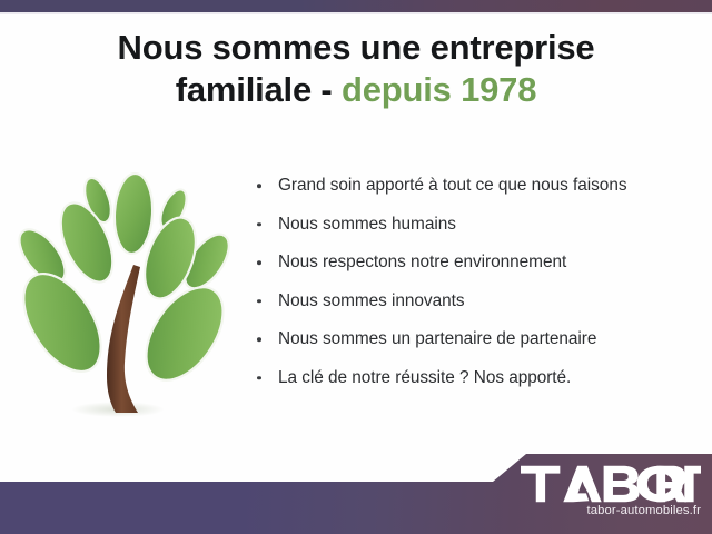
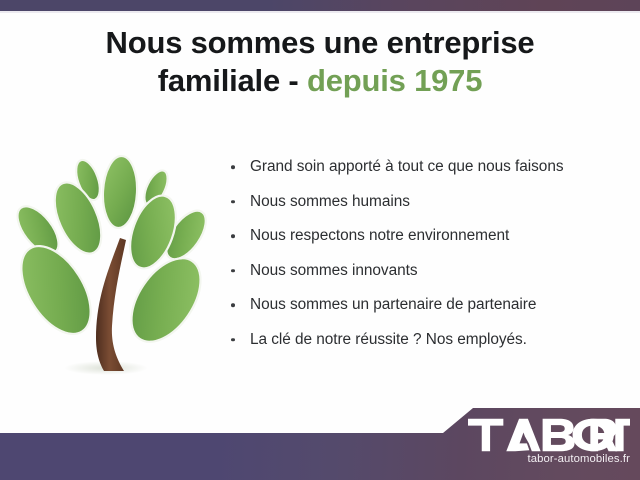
  Nous sommes une entreprise
- familiale - depuis 1978
+ familiale - depuis 1975
  Grand soin apporté à tout ce que nous faisons
  Nous sommes humains
  Nous respectons notre environnement
  Nous sommes innovants
  Nous sommes un partenaire de partenaire
- La clé de notre réussite ? Nos apporté.
+ La clé de notre réussite ? Nos employés.
  tabor-automobiles.fr
